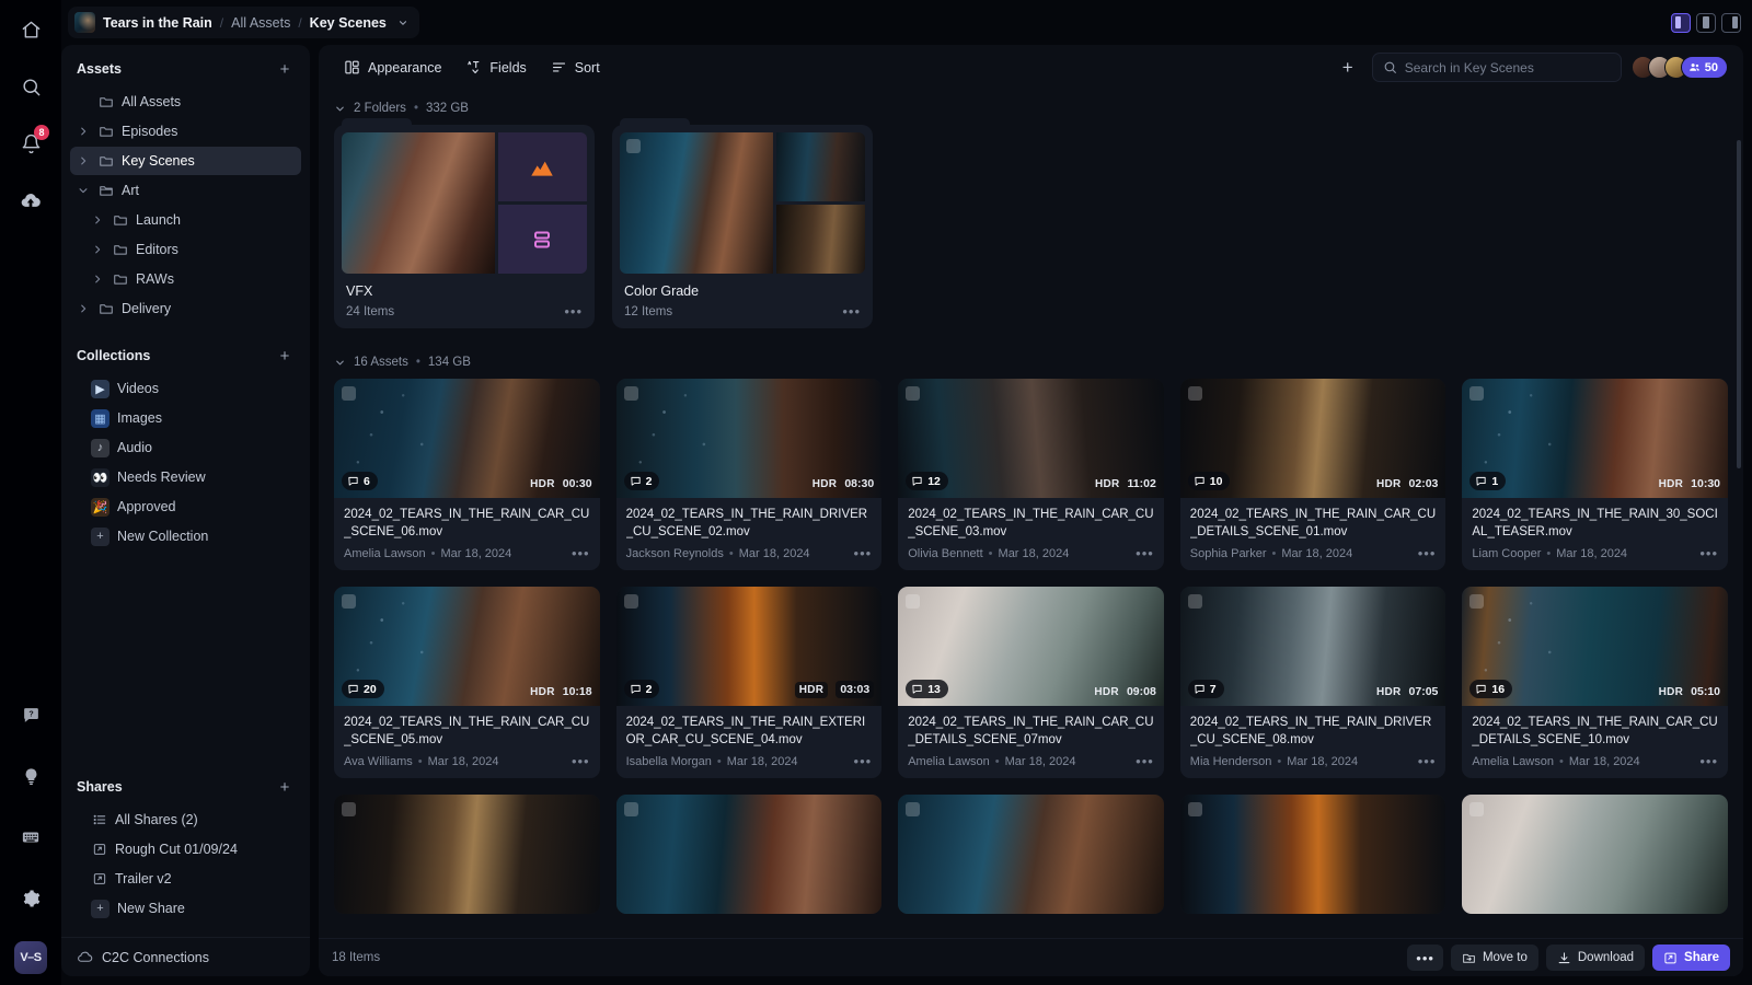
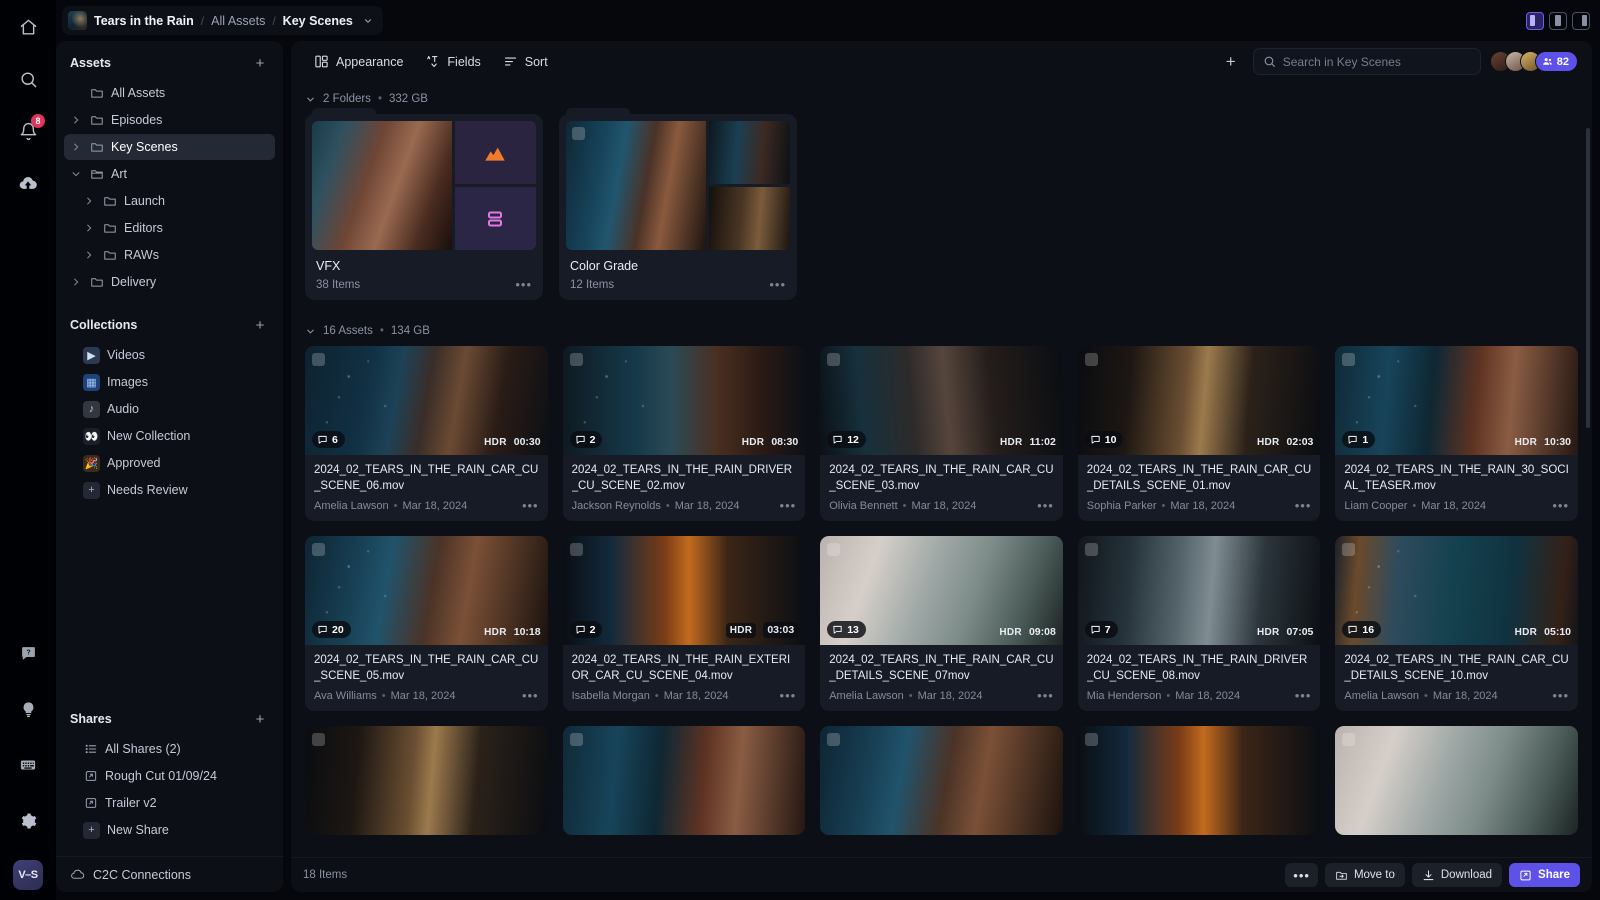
  8
  ?
  V–S
  Tears in the Rain
  /
  All Assets
  /
  Key Scenes
  Assets
  +
  All Assets
  Episodes
  Key Scenes
  Art
  Launch
  Editors
  RAWs
  Delivery
  Collections
  +
  ▶
  Videos
  ▦
  Images
  ♪
  Audio
  👀
- Needs Review
+ New Collection
  🎉
  Approved
  +
- New Collection
+ Needs Review
  Shares
  +
  All Shares (2)
  Rough Cut 01/09/24
  Trailer v2
  +
  New Share
  C2C Connections
  Appearance
  Fields
  Sort
  +
  Search in Key Scenes
- 50
+ 82
  2 Folders
  •
  332 GB
  VFX
- 24 Items
+ 38 Items
  •••
  Color Grade
  12 Items
  •••
  16 Assets
  •
  134 GB
  6
  HDR
  00:30
  2024_02_TEARS_IN_THE_RAIN_CAR_CU_SCENE_06.mov
  Amelia Lawson
  •
  Mar 18, 2024
  •••
  2
  HDR
  08:30
  2024_02_TEARS_IN_THE_RAIN_DRIVER_CU_SCENE_02.mov
  Jackson Reynolds
  •
  Mar 18, 2024
  •••
  12
  HDR
  11:02
  2024_02_TEARS_IN_THE_RAIN_CAR_CU_SCENE_03.mov
  Olivia Bennett
  •
  Mar 18, 2024
  •••
  10
  HDR
  02:03
  2024_02_TEARS_IN_THE_RAIN_CAR_CU_DETAILS_SCENE_01.mov
  Sophia Parker
  •
  Mar 18, 2024
  •••
  1
  HDR
  10:30
  2024_02_TEARS_IN_THE_RAIN_30_SOCIAL_TEASER.mov
  Liam Cooper
  •
  Mar 18, 2024
  •••
  20
  HDR
  10:18
  2024_02_TEARS_IN_THE_RAIN_CAR_CU_SCENE_05.mov
  Ava Williams
  •
  Mar 18, 2024
  •••
  2
  HDR
  03:03
  2024_02_TEARS_IN_THE_RAIN_EXTERIOR_CAR_CU_SCENE_04.mov
  Isabella Morgan
  •
  Mar 18, 2024
  •••
  13
  HDR
  09:08
  2024_02_TEARS_IN_THE_RAIN_CAR_CU_DETAILS_SCENE_07mov
  Amelia Lawson
  •
  Mar 18, 2024
  •••
  7
  HDR
  07:05
  2024_02_TEARS_IN_THE_RAIN_DRIVER_CU_SCENE_08.mov
  Mia Henderson
  •
  Mar 18, 2024
  •••
  16
  HDR
  05:10
  2024_02_TEARS_IN_THE_RAIN_CAR_CU_DETAILS_SCENE_10.mov
  Amelia Lawson
  •
  Mar 18, 2024
  •••
  18 Items
  •••
  Move to
  Download
  Share
